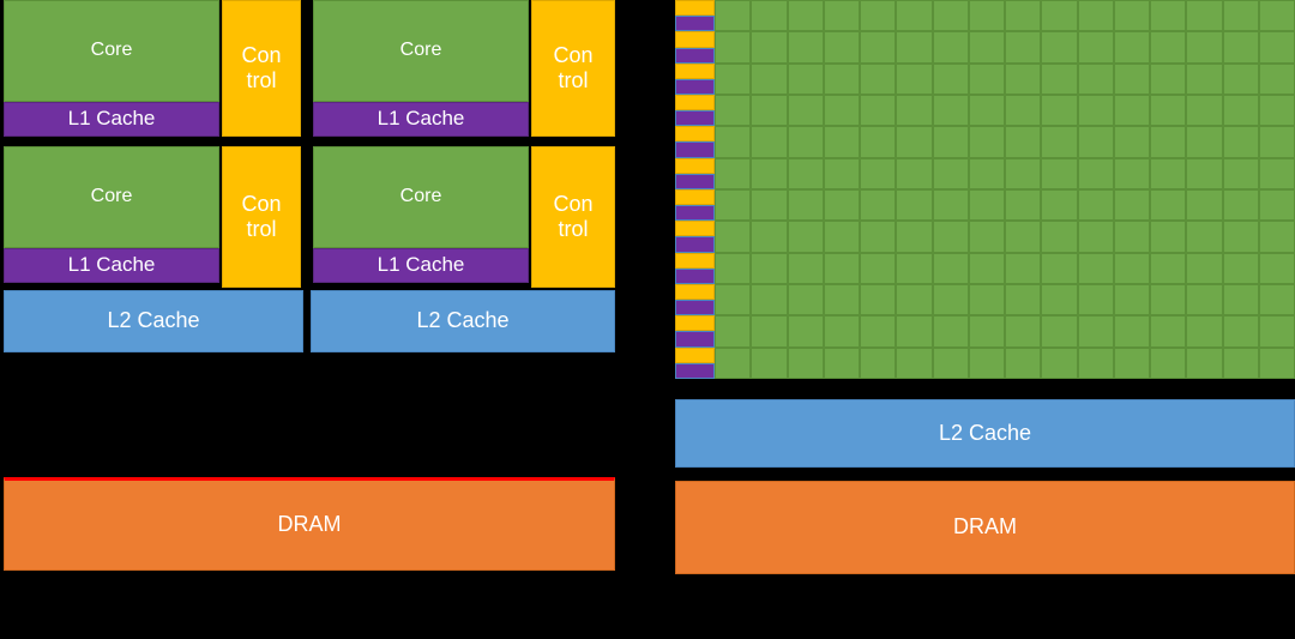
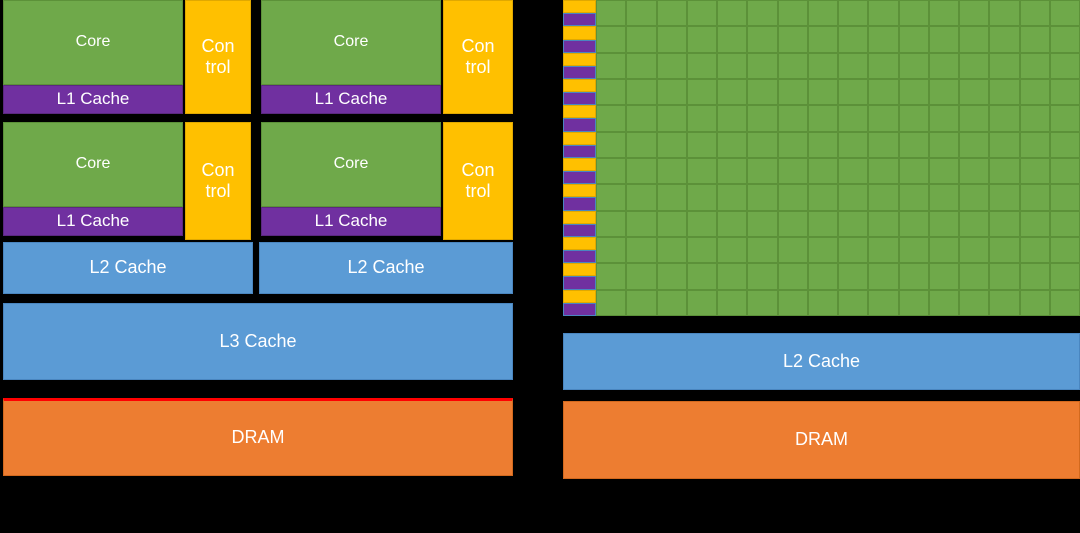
  Core
  L1 Cache
  Con
  trol
  Core
  L1 Cache
  Con
  trol
  Core
  L1 Cache
  Con
  trol
  Core
  L1 Cache
  Con
  trol
  L2 Cache
  L2 Cache
+ L3 Cache
  DRAM
  L2 Cache
  DRAM
